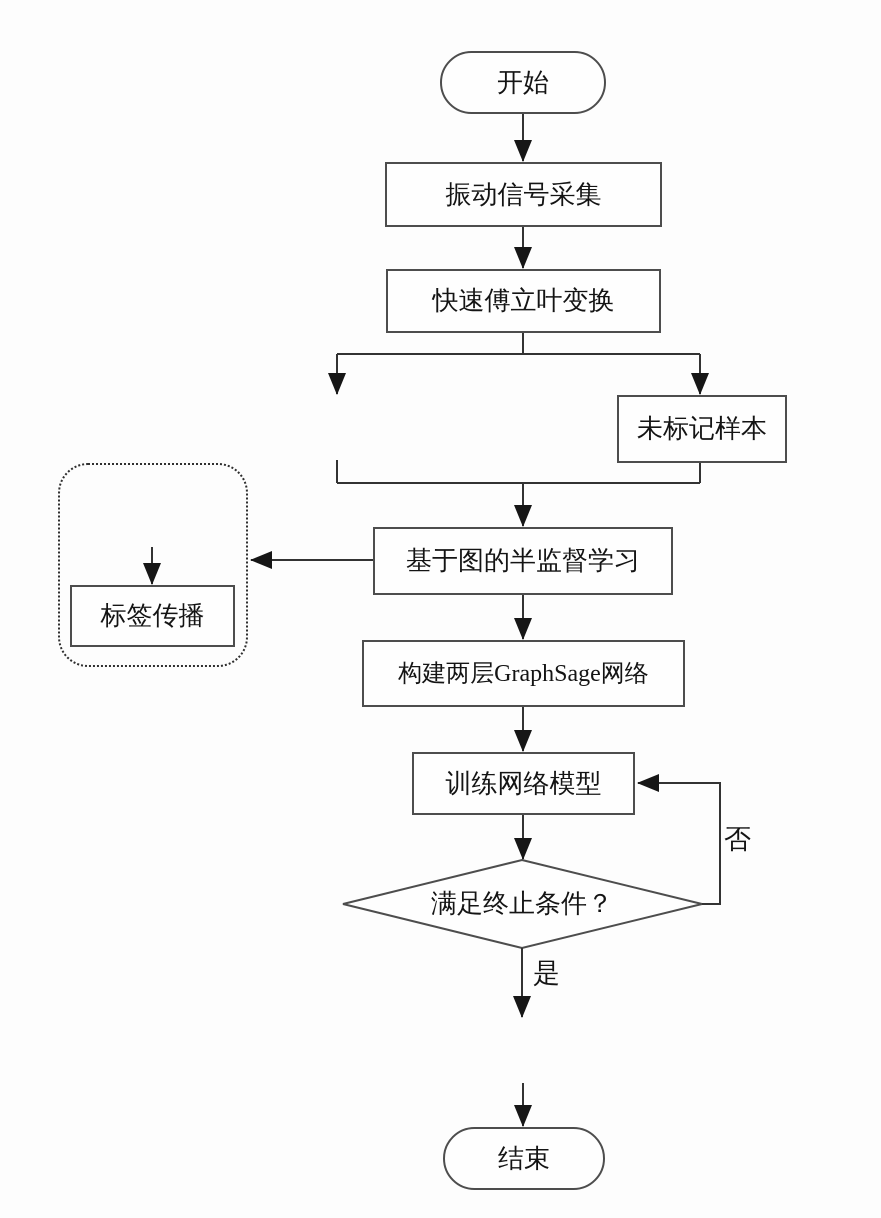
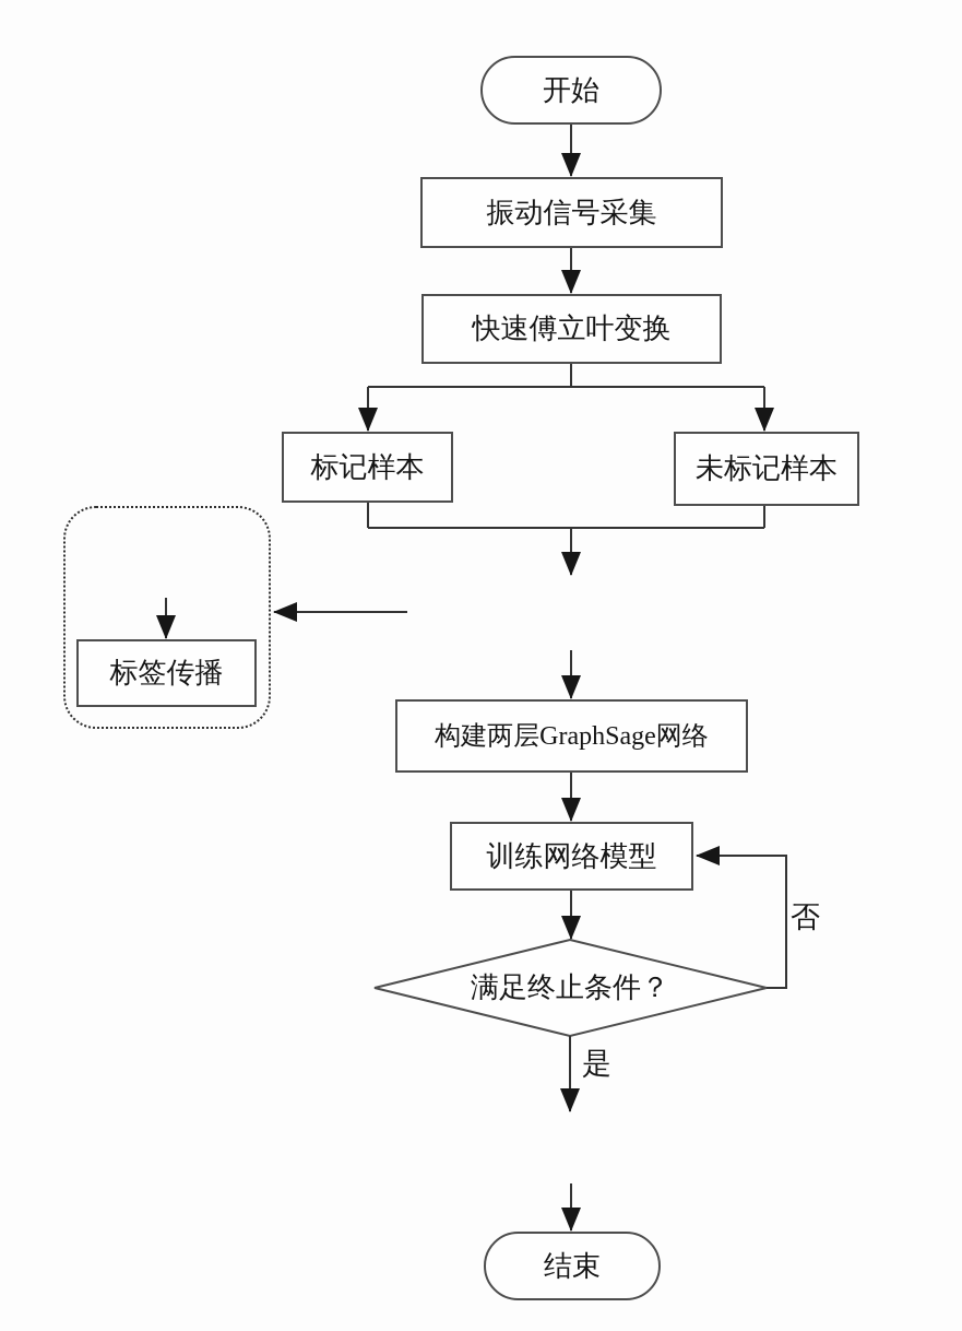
  开始
  振动信号采集
  快速傅立叶变换
+ 标记样本
  未标记样本
- 基于图的半监督学习
  标签传播
  构建两层GraphSage网络
  训练网络模型
  满足终止条件？
  结束
  否
  是
